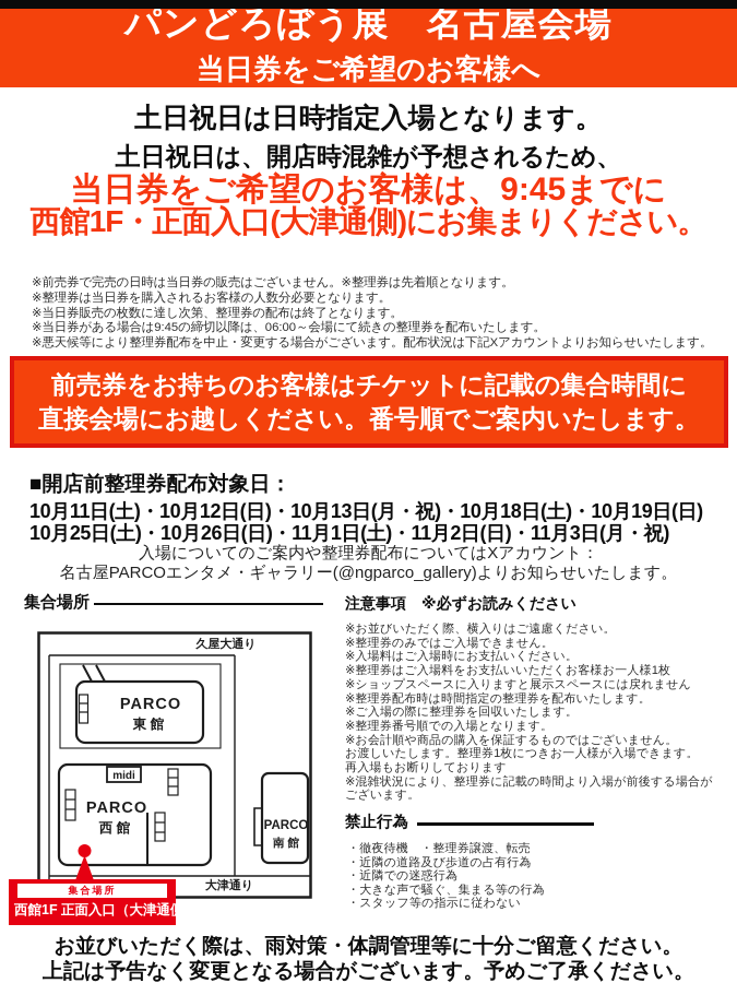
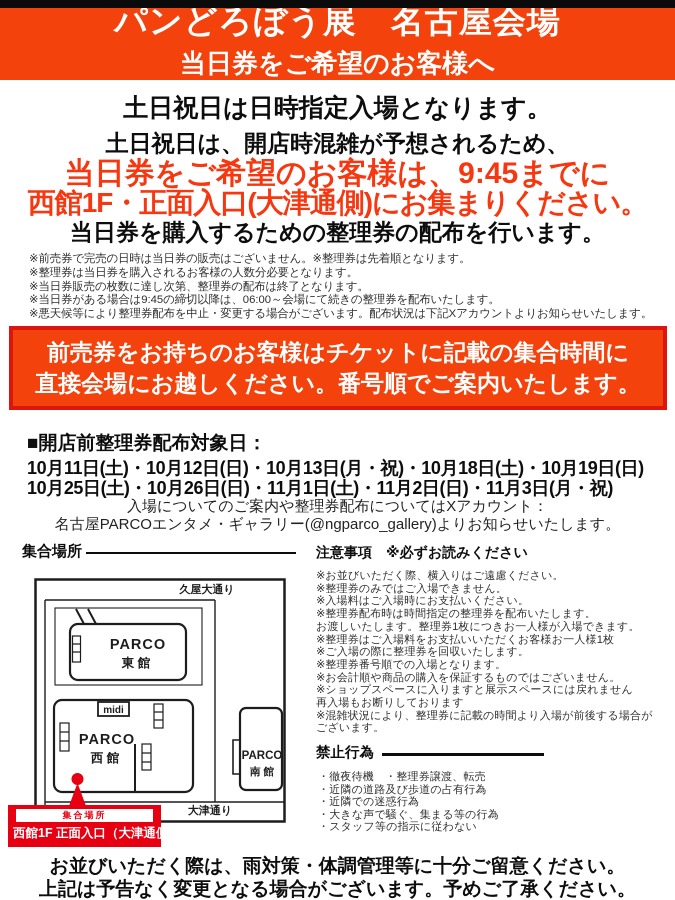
  パンどろぼう展 名古屋会場
  当日券をご希望のお客様へ
  土日祝日は日時指定入場となります。
  土日祝日は、開店時混雑が予想されるため、
  当日券をご希望のお客様は、9:45までに
  西館1F・正面入口(大津通側)にお集まりください。
+ 当日券を購入するための整理券の配布を行います。
  ※前売券で完売の日時は当日券の販売はございません。※整理券は先着順となります。
  ※整理券は当日券を購入されるお客様の人数分必要となります。
  ※当日券販売の枚数に達し次第、整理券の配布は終了となります。
  ※当日券がある場合は9:45の締切以降は、06:00～会場にて続きの整理券を配布いたします。
  ※悪天候等により整理券配布を中止・変更する場合がございます。配布状況は下記Xアカウントよりお知らせいたします。
  前売券をお持ちのお客様はチケットに記載の集合時間に
  直接会場にお越しください。番号順でご案内いたします。
  ■開店前整理券配布対象日：
  10月11日(土)・10月12日(日)・10月13日(月・祝)・10月18日(土)・10月19日(日)
  10月25日(土)・10月26日(日)・11月1日(土)・11月2日(日)・11月3日(月・祝)
  入場についてのご案内や整理券配布についてはXアカウント：
  名古屋PARCOエンタメ・ギャラリー(@ngparco_gallery)よりお知らせいたします。
  集合場所
  久屋大通り
  PARCO
  東 館
  midi
  PARCO
  西 館
  PARCO
  南 館
  大津通り
  集合場所
  西館1F 正面入口（大津通側）
  注意事項 ※必ずお読みください
  ※お並びいただく際、横入りはご遠慮ください。
  ※整理券のみではご入場できません。
  ※入場料はご入場時にお支払いください。
- ※整理券はご入場料をお支払いいただくお客様お一人様1枚
+ ※整理券配布時は時間指定の整理券を配布いたします。
- ※ショップスペースに入りますと展示スペースには戻れません
+ お渡しいたします。整理券1枚につきお一人様が入場できます。
- ※整理券配布時は時間指定の整理券を配布いたします。
+ ※整理券はご入場料をお支払いいただくお客様お一人様1枚
  ※ご入場の際に整理券を回収いたします。
  ※整理券番号順での入場となります。
  ※お会計順や商品の購入を保証するものではございません。
- お渡しいたします。整理券1枚につきお一人様が入場できます。
+ ※ショップスペースに入りますと展示スペースには戻れません
  再入場もお断りしております
  ※混雑状況により、整理券に記載の時間より入場が前後する場合が
  ございます。
  禁止行為
  ・徹夜待機 ・整理券譲渡、転売
  ・近隣の道路及び歩道の占有行為
  ・近隣での迷惑行為
  ・大きな声で騒ぐ、集まる等の行為
  ・スタッフ等の指示に従わない
  お並びいただく際は、雨対策・体調管理等に十分ご留意ください。
  上記は予告なく変更となる場合がございます。予めご了承ください。
